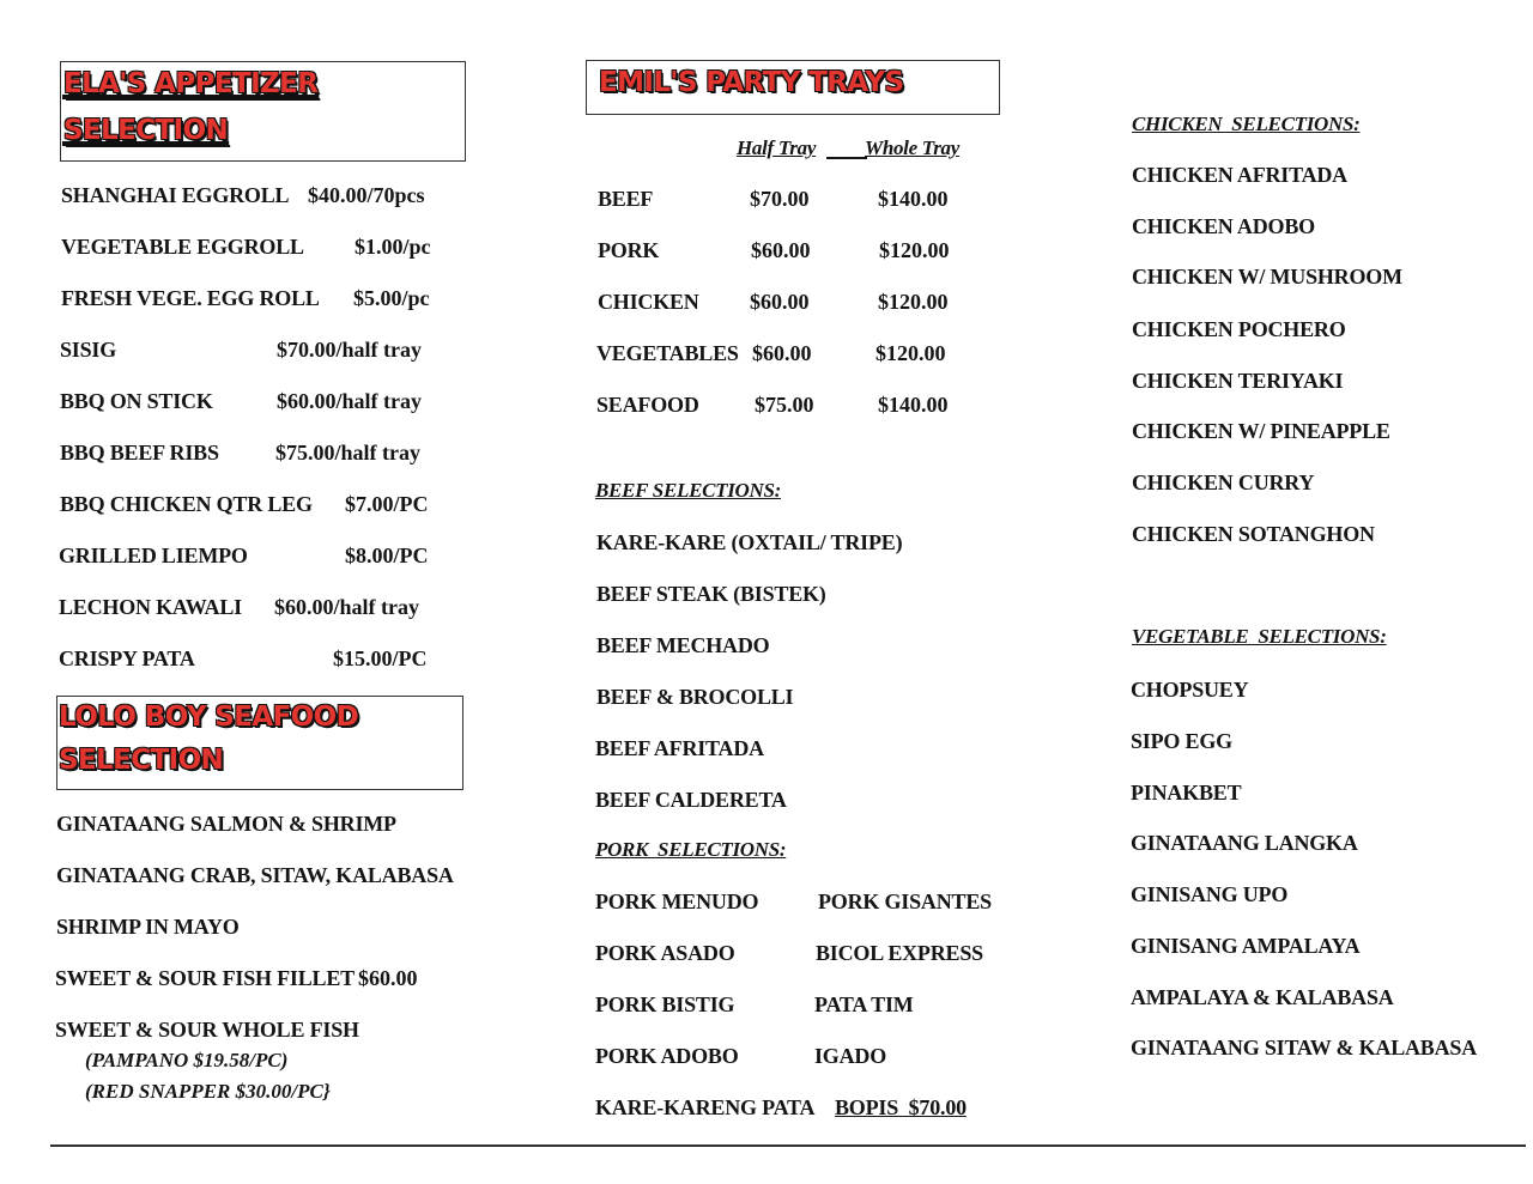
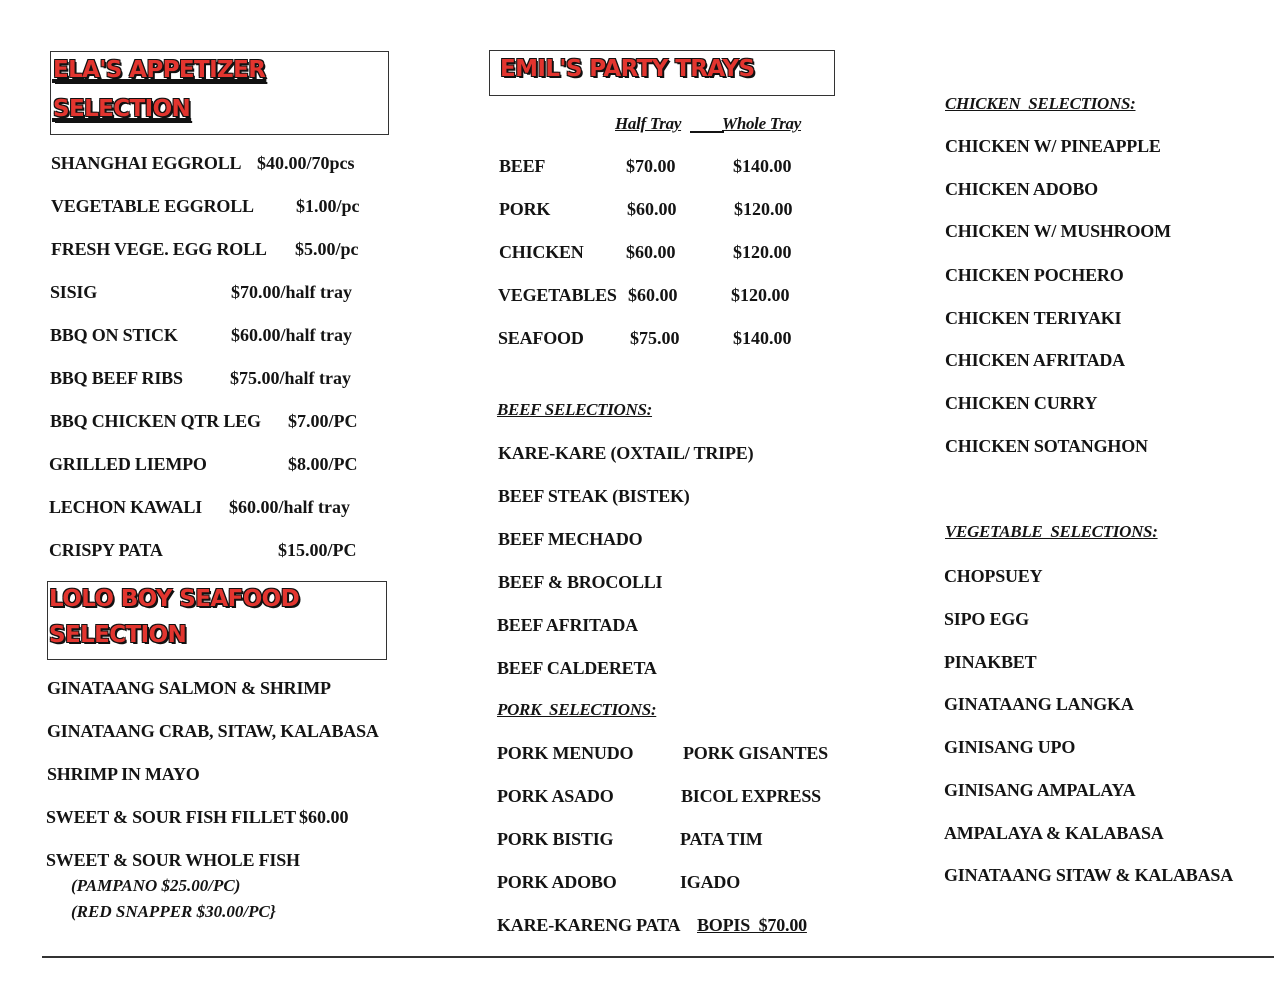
  ELA'S APPETIZER
  SELECTION
  SHANGHAI EGGROLL
  $40.00/70pcs
  VEGETABLE EGGROLL
  $1.00/pc
  FRESH VEGE. EGG ROLL
  $5.00/pc
  SISIG
  $70.00/half tray
  BBQ ON STICK
  $60.00/half tray
  BBQ BEEF RIBS
  $75.00/half tray
  BBQ CHICKEN QTR LEG
  $7.00/PC
  GRILLED LIEMPO
  $8.00/PC
  LECHON KAWALI
  $60.00/half tray
  CRISPY PATA
  $15.00/PC
  LOLO BOY SEAFOOD
  SELECTION
  GINATAANG SALMON & SHRIMP
  GINATAANG CRAB, SITAW, KALABASA
  SHRIMP IN MAYO
  SWEET & SOUR FISH FILLET
  $60.00
  SWEET & SOUR WHOLE FISH
- (PAMPANO $19.58/PC)
+ (PAMPANO $25.00/PC)
  (RED SNAPPER $30.00/PC}
  EMIL'S PARTY TRAYS
  Half Tray
  Whole Tray
  BEEF
  $70.00
  $140.00
  PORK
  $60.00
  $120.00
  CHICKEN
  $60.00
  $120.00
  VEGETABLES
  $60.00
  $120.00
  SEAFOOD
  $75.00
  $140.00
  BEEF SELECTIONS:
  KARE-KARE (OXTAIL/ TRIPE)
  BEEF STEAK (BISTEK)
  BEEF MECHADO
  BEEF & BROCOLLI
  BEEF AFRITADA
  BEEF CALDERETA
  PORK SELECTIONS:
  PORK MENUDO
  PORK GISANTES
  PORK ASADO
  BICOL EXPRESS
  PORK BISTIG
  PATA TIM
  PORK ADOBO
  IGADO
  KARE-KARENG PATA
  BOPIS $70.00
  CHICKEN SELECTIONS:
- CHICKEN AFRITADA
+ CHICKEN W/ PINEAPPLE
  CHICKEN ADOBO
  CHICKEN W/ MUSHROOM
  CHICKEN POCHERO
  CHICKEN TERIYAKI
- CHICKEN W/ PINEAPPLE
+ CHICKEN AFRITADA
  CHICKEN CURRY
  CHICKEN SOTANGHON
  VEGETABLE SELECTIONS:
  CHOPSUEY
  SIPO EGG
  PINAKBET
  GINATAANG LANGKA
  GINISANG UPO
  GINISANG AMPALAYA
  AMPALAYA & KALABASA
  GINATAANG SITAW & KALABASA
